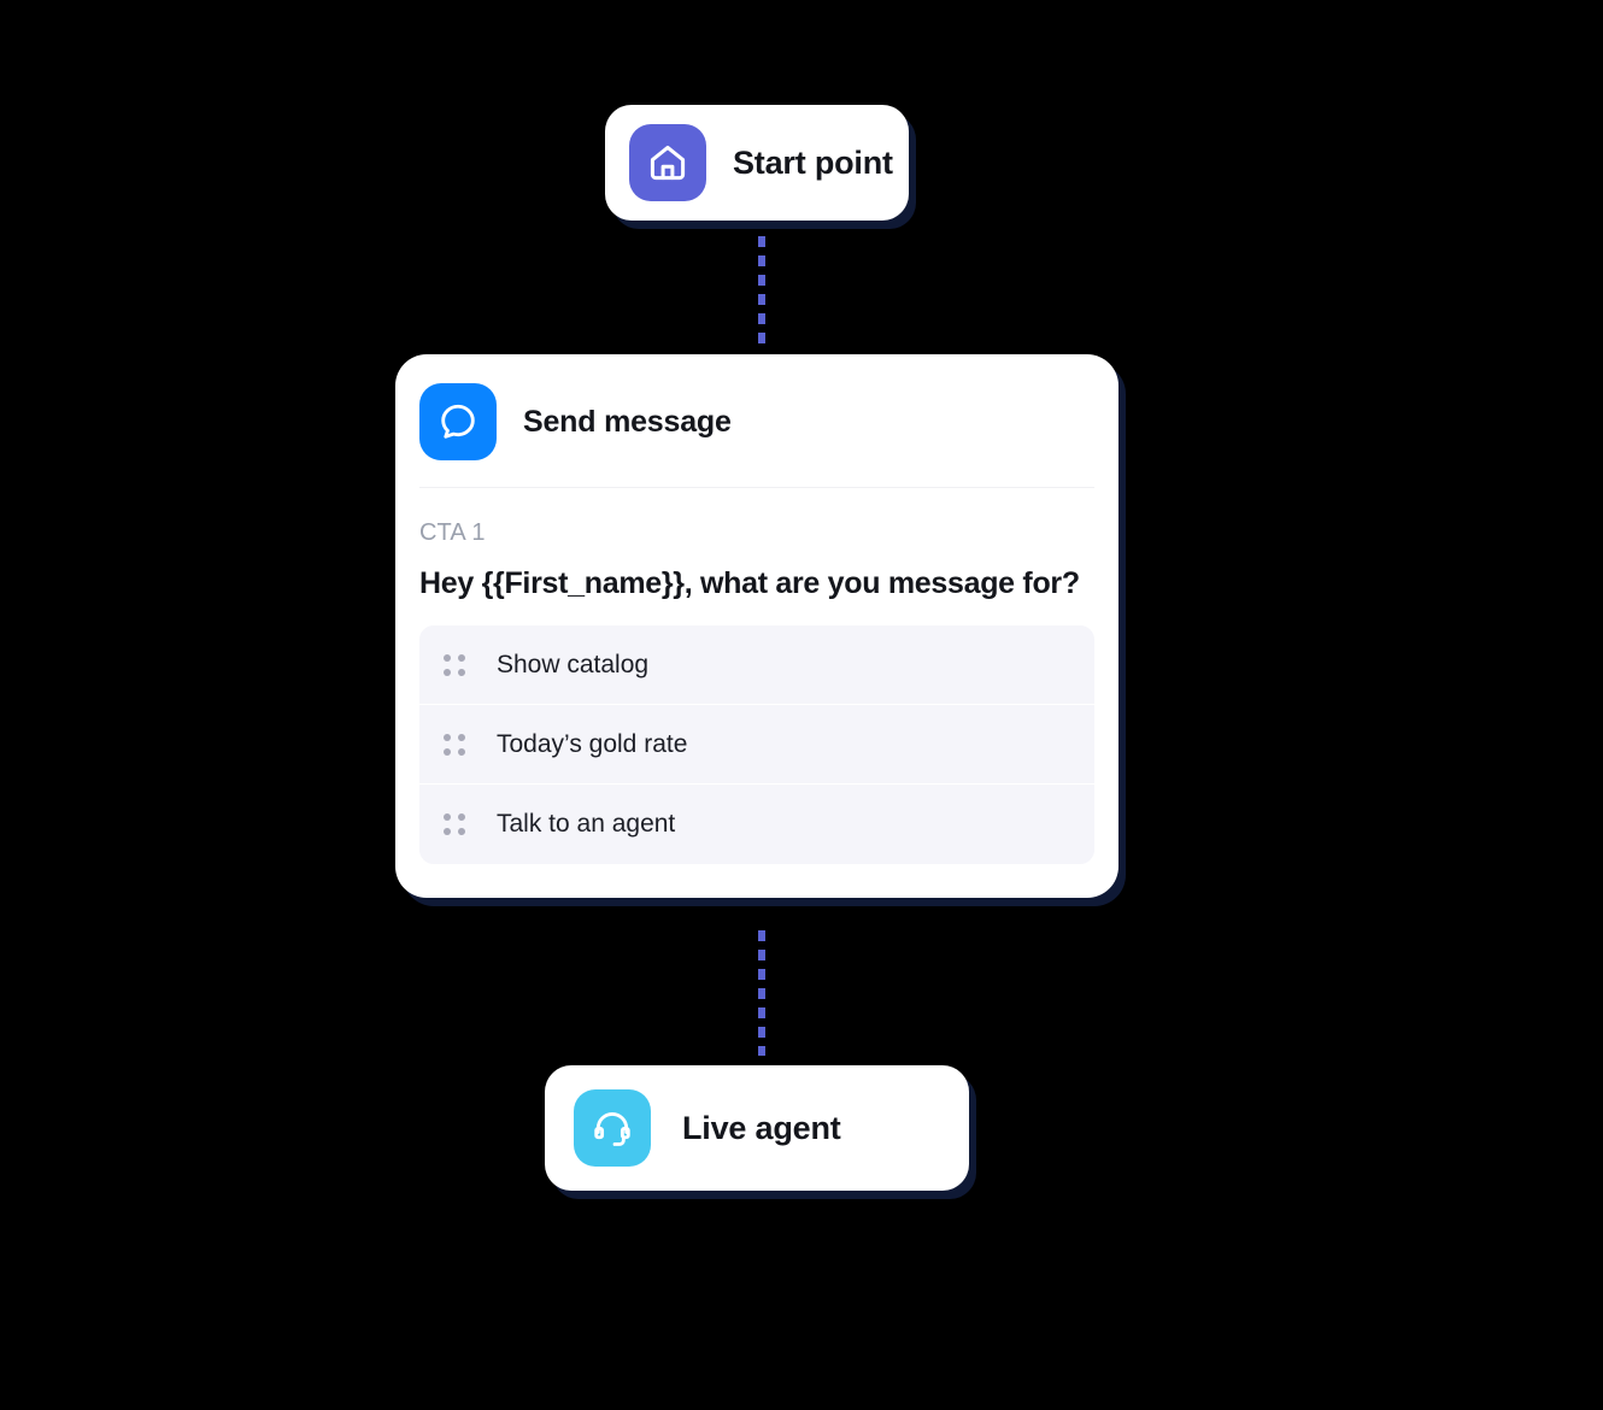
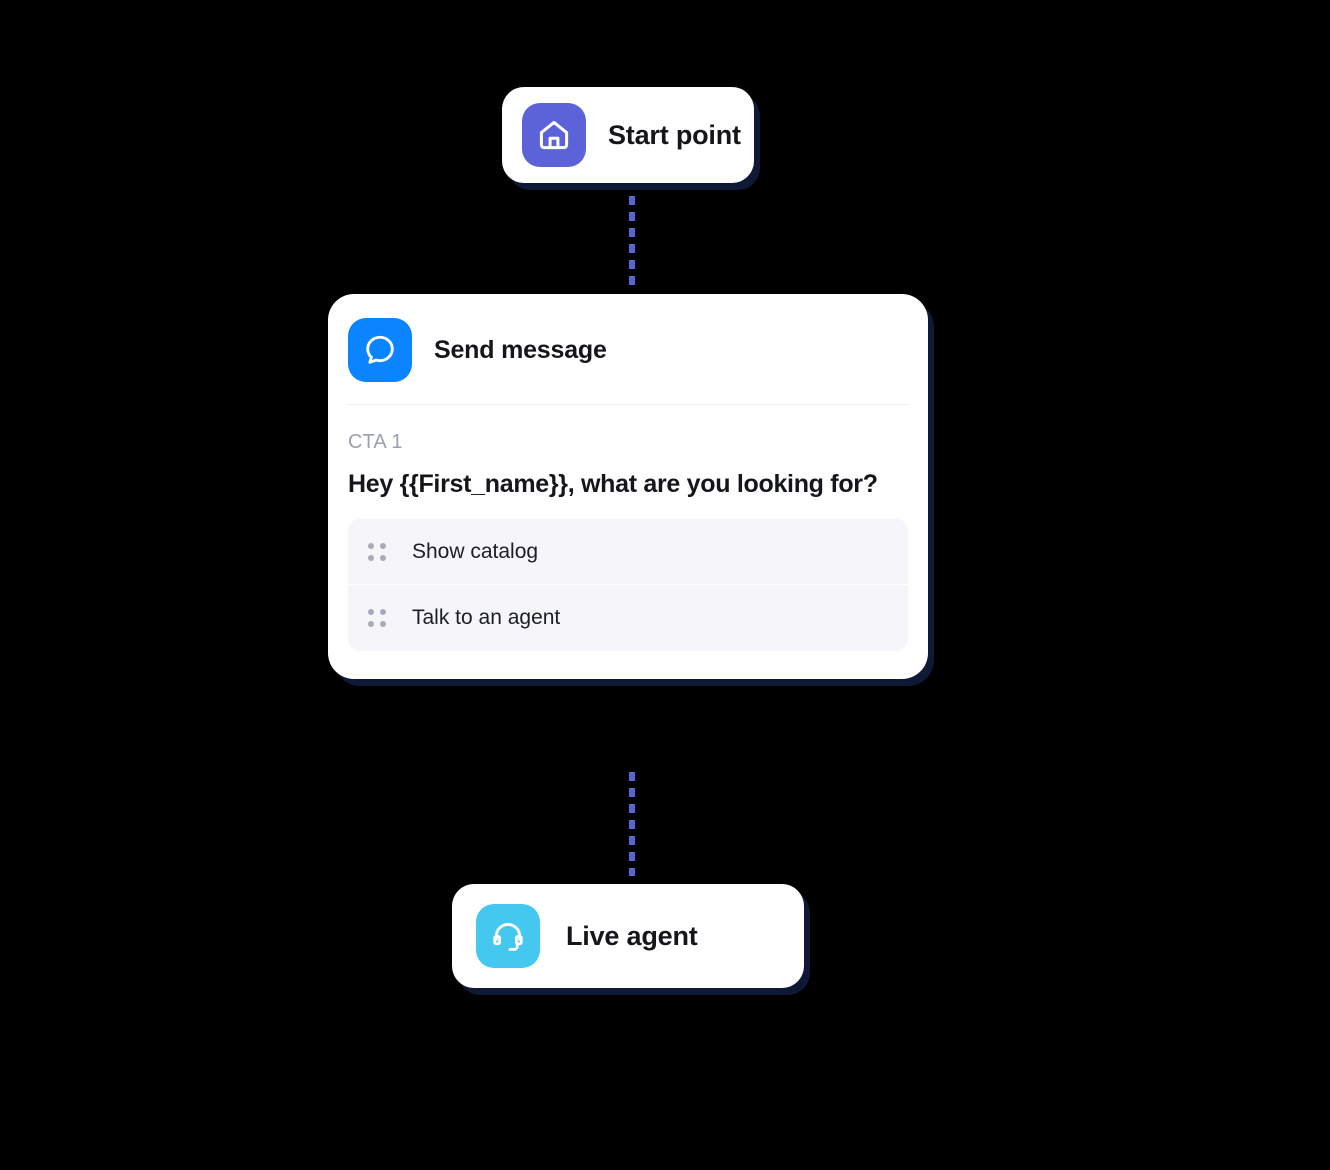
  Start point
  Send message
  CTA 1
- Hey {{First_name}}, what are you message for?
+ Hey {{First_name}}, what are you looking for?
  Show catalog
- Today’s gold rate
  Talk to an agent
  Live agent
